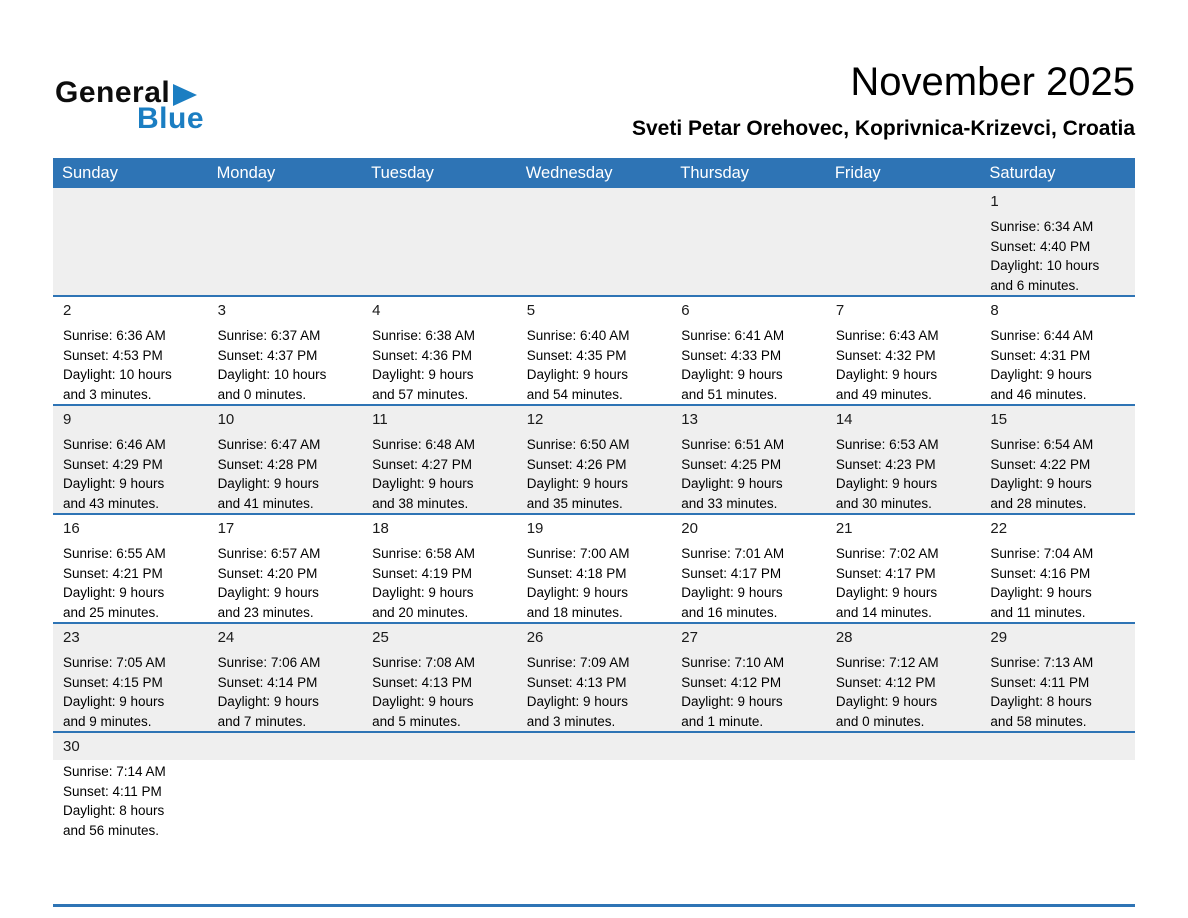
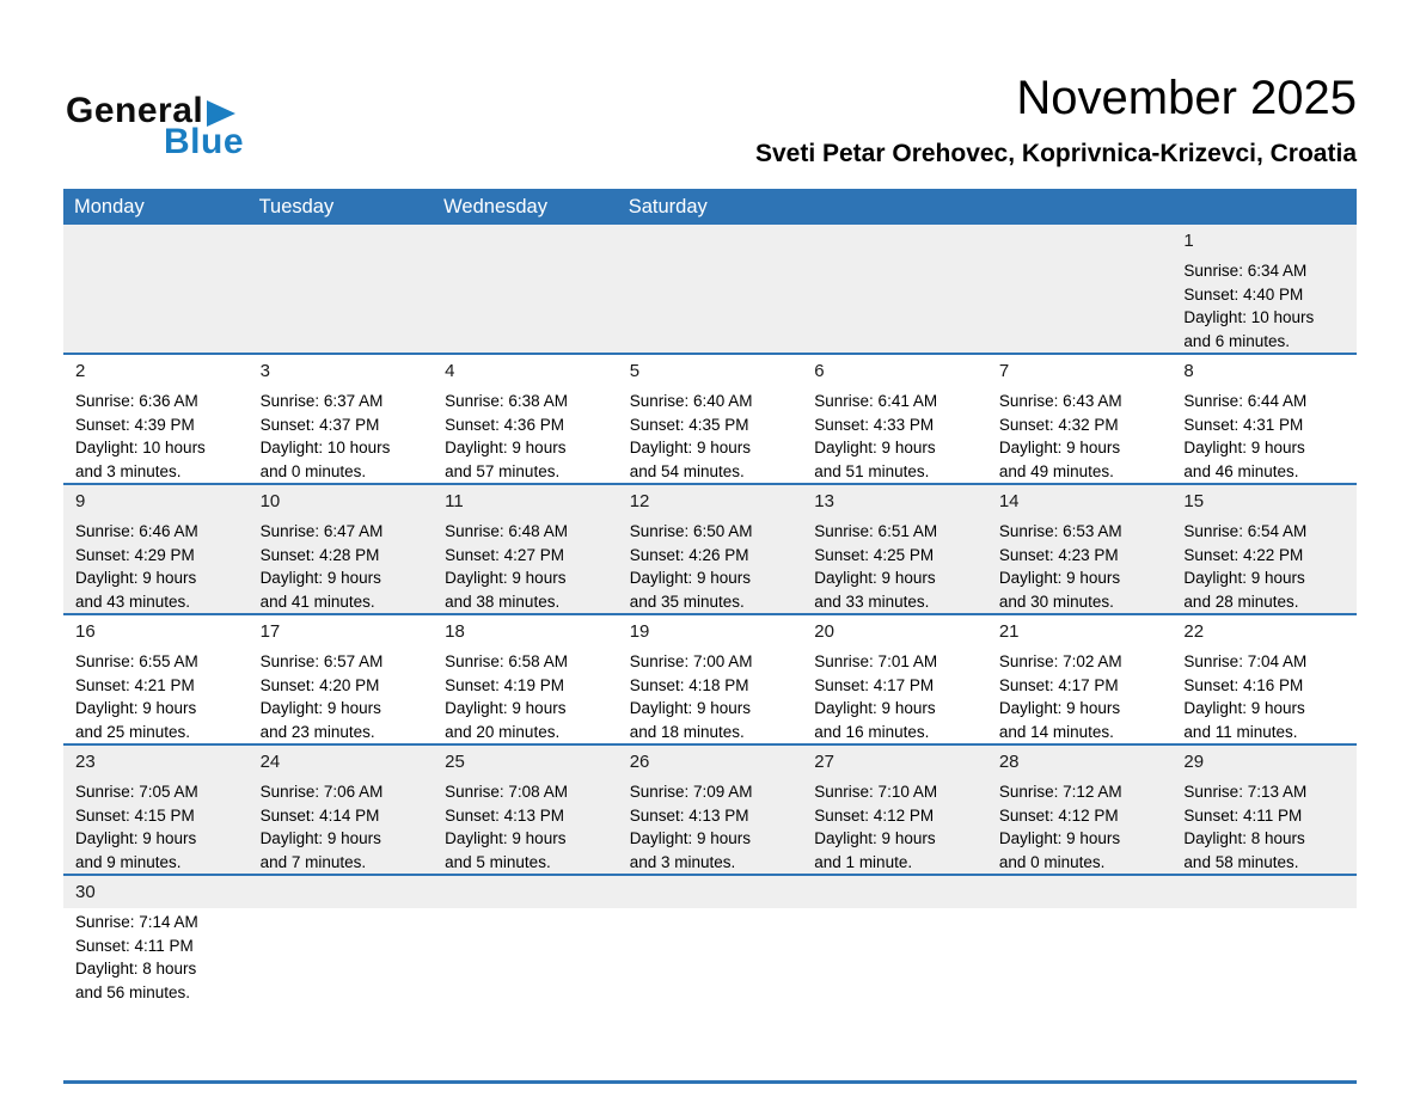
  General
  Blue
  November 2025
  Sveti Petar Orehovec, Koprivnica-Krizevci, Croatia
- Sunday
  Monday
  Tuesday
  Wednesday
- Thursday
- Friday
  Saturday
  1
  Sunrise: 6:34 AM
  Sunset: 4:40 PM
  Daylight: 10 hours
  and 6 minutes.
  2
  Sunrise: 6:36 AM
- Sunset: 4:53 PM
+ Sunset: 4:39 PM
  Daylight: 10 hours
  and 3 minutes.
  3
  Sunrise: 6:37 AM
  Sunset: 4:37 PM
  Daylight: 10 hours
  and 0 minutes.
  4
  Sunrise: 6:38 AM
  Sunset: 4:36 PM
  Daylight: 9 hours
  and 57 minutes.
  5
  Sunrise: 6:40 AM
  Sunset: 4:35 PM
  Daylight: 9 hours
  and 54 minutes.
  6
  Sunrise: 6:41 AM
  Sunset: 4:33 PM
  Daylight: 9 hours
  and 51 minutes.
  7
  Sunrise: 6:43 AM
  Sunset: 4:32 PM
  Daylight: 9 hours
  and 49 minutes.
  8
  Sunrise: 6:44 AM
  Sunset: 4:31 PM
  Daylight: 9 hours
  and 46 minutes.
  9
  Sunrise: 6:46 AM
  Sunset: 4:29 PM
  Daylight: 9 hours
  and 43 minutes.
  10
  Sunrise: 6:47 AM
  Sunset: 4:28 PM
  Daylight: 9 hours
  and 41 minutes.
  11
  Sunrise: 6:48 AM
  Sunset: 4:27 PM
  Daylight: 9 hours
  and 38 minutes.
  12
  Sunrise: 6:50 AM
  Sunset: 4:26 PM
  Daylight: 9 hours
  and 35 minutes.
  13
  Sunrise: 6:51 AM
  Sunset: 4:25 PM
  Daylight: 9 hours
  and 33 minutes.
  14
  Sunrise: 6:53 AM
  Sunset: 4:23 PM
  Daylight: 9 hours
  and 30 minutes.
  15
  Sunrise: 6:54 AM
  Sunset: 4:22 PM
  Daylight: 9 hours
  and 28 minutes.
  16
  Sunrise: 6:55 AM
  Sunset: 4:21 PM
  Daylight: 9 hours
  and 25 minutes.
  17
  Sunrise: 6:57 AM
  Sunset: 4:20 PM
  Daylight: 9 hours
  and 23 minutes.
  18
  Sunrise: 6:58 AM
  Sunset: 4:19 PM
  Daylight: 9 hours
  and 20 minutes.
  19
  Sunrise: 7:00 AM
  Sunset: 4:18 PM
  Daylight: 9 hours
  and 18 minutes.
  20
  Sunrise: 7:01 AM
  Sunset: 4:17 PM
  Daylight: 9 hours
  and 16 minutes.
  21
  Sunrise: 7:02 AM
  Sunset: 4:17 PM
  Daylight: 9 hours
  and 14 minutes.
  22
  Sunrise: 7:04 AM
  Sunset: 4:16 PM
  Daylight: 9 hours
  and 11 minutes.
  23
  Sunrise: 7:05 AM
  Sunset: 4:15 PM
  Daylight: 9 hours
  and 9 minutes.
  24
  Sunrise: 7:06 AM
  Sunset: 4:14 PM
  Daylight: 9 hours
  and 7 minutes.
  25
  Sunrise: 7:08 AM
  Sunset: 4:13 PM
  Daylight: 9 hours
  and 5 minutes.
  26
  Sunrise: 7:09 AM
  Sunset: 4:13 PM
  Daylight: 9 hours
  and 3 minutes.
  27
  Sunrise: 7:10 AM
  Sunset: 4:12 PM
  Daylight: 9 hours
  and 1 minute.
  28
  Sunrise: 7:12 AM
  Sunset: 4:12 PM
  Daylight: 9 hours
  and 0 minutes.
  29
  Sunrise: 7:13 AM
  Sunset: 4:11 PM
  Daylight: 8 hours
  and 58 minutes.
  30
  Sunrise: 7:14 AM
  Sunset: 4:11 PM
  Daylight: 8 hours
  and 56 minutes.
